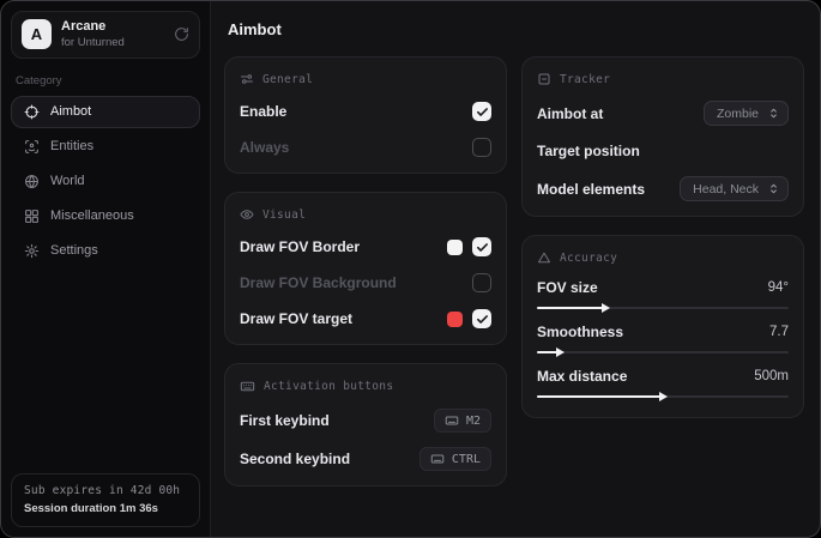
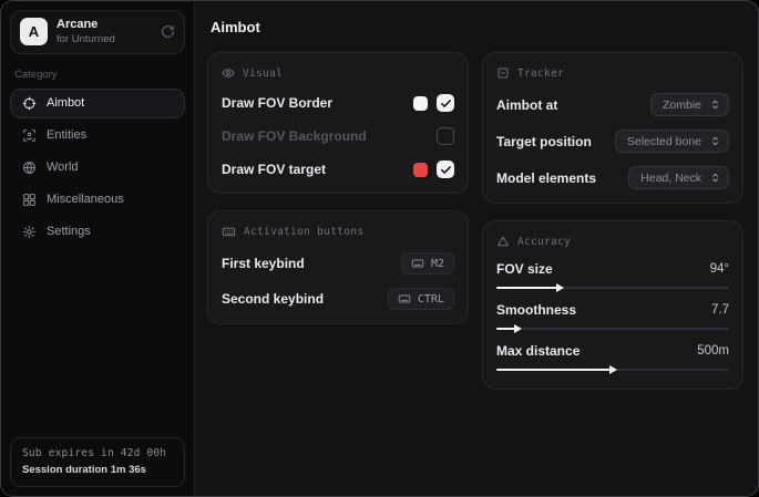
  A
  Arcane
  for Unturned
  Category
  Aimbot
  Entities
  World
  Miscellaneous
  Settings
  Sub expires in 42d 00h
  Session duration 1m 36s
  Aimbot
- General
- Enable
- Always
  Visual
  Draw FOV Border
  Draw FOV Background
  Draw FOV target
  Activation buttons
  First keybind
  M2
  Second keybind
  CTRL
  Tracker
  Aimbot at
  Zombie
  Target position
+ Selected bone
  Model elements
  Head, Neck
  Accuracy
  FOV size
  94°
  Smoothness
  7.7
  Max distance
  500m
